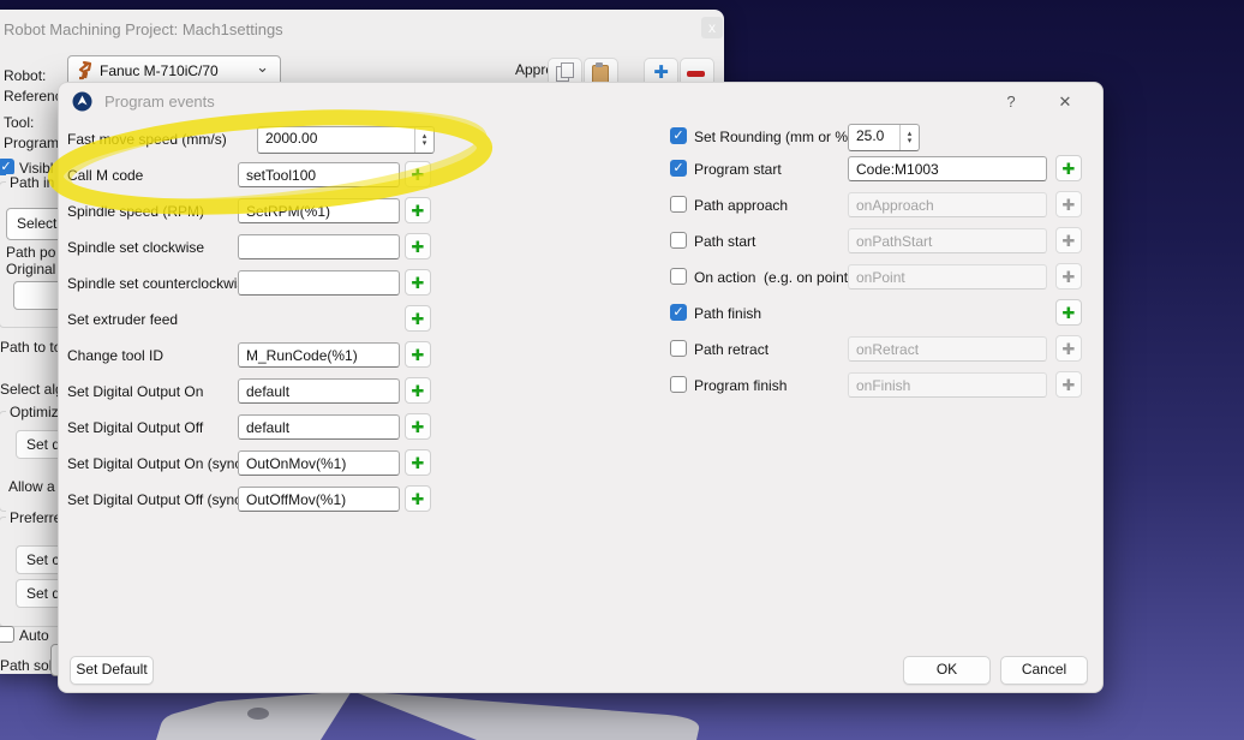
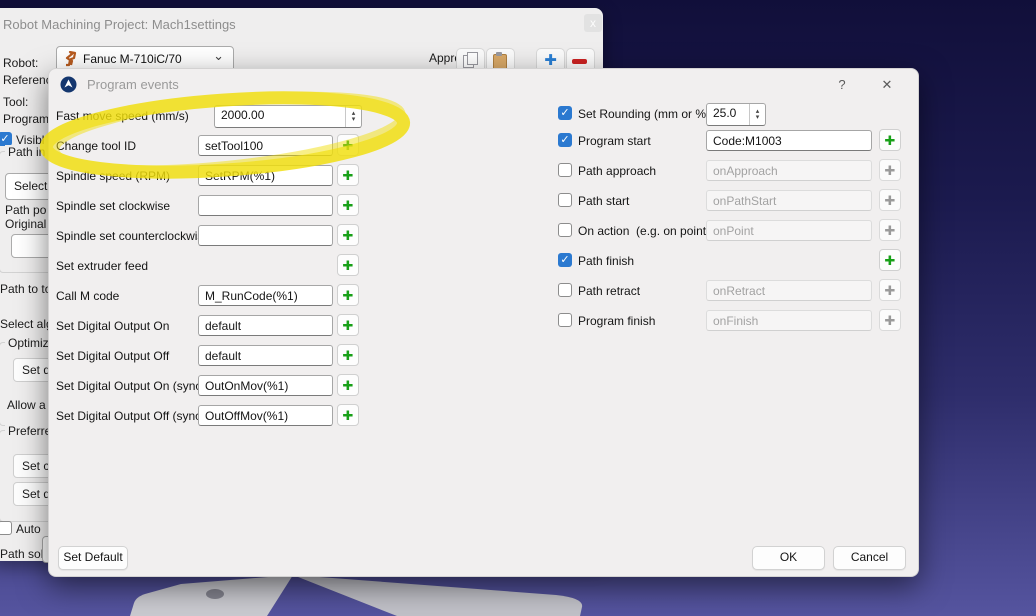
  Robot Machining Project: Mach1settings
  x
  Robot:
  Fanuc M-710iC/70
  ⌄
  ✚
  Referen
  Tool:
  Program
  ✓
  Visibl
  Path in
  Select
  Path po
  Original
  Path to t
  Select al
  Optimiz
  Set d
  Allow a
  Preferr
  Set c
  Set d
  Auto
  Path so
  Program events
  ?
  ✕
  Fast move speed (mm/s)
  2000.00
- Call M code
+ Change tool ID
  setTool100
  ✚
  Spindle speed (RPM)
  SetRPM(%1)
  ✚
  Spindle set clockwise
  ✚
  Spindle set counterclockwi
  ✚
  Set extruder feed
  ✚
- Change tool ID
+ Call M code
  M_RunCode(%1)
  ✚
  Set Digital Output On
  default
  ✚
  Set Digital Output Off
  default
  ✚
  Set Digital Output On (syn
  OutOnMov(%1)
  ✚
  Set Digital Output Off (syn
  OutOffMov(%1)
  ✚
  ✓
  Set Rounding (mm or %
  25.0
  ✓
  Program start
  Code:M1003
  ✚
  Path approach
  onApproach
  ✚
  Path start
  onPathStart
  ✚
  On action (e.g. on point
  onPoint
  ✚
  ✓
  Path finish
  ✚
  Path retract
  onRetract
  ✚
  Program finish
  onFinish
  ✚
  Set Default
  OK
  Cancel
